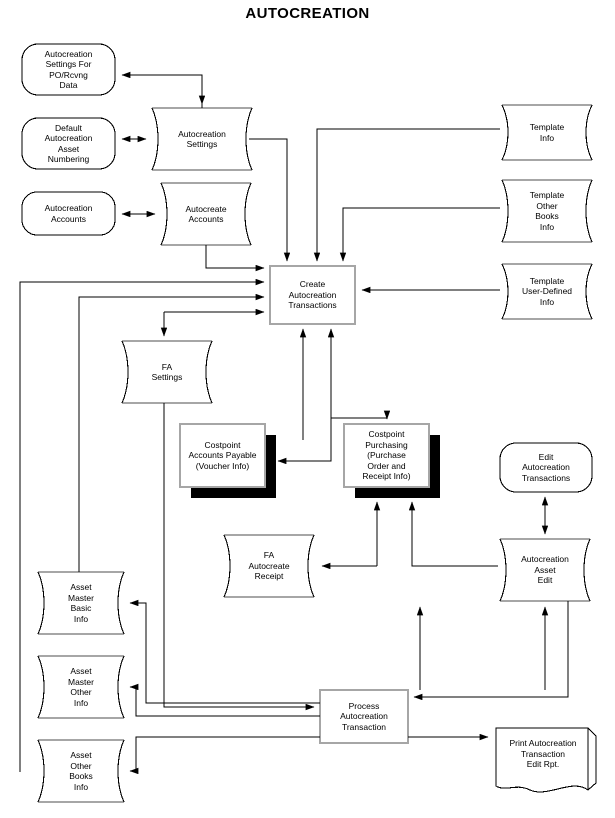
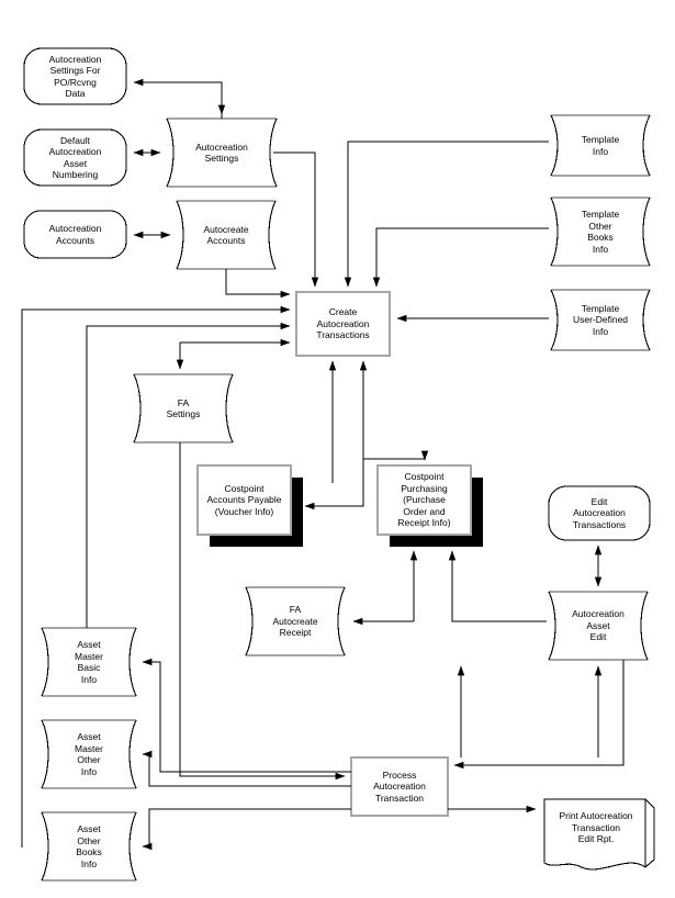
- AUTOCREATION
  Autocreation
  Settings For
  PO/Rcvng
  Data
  Default
  Autocreation
  Asset
  Numbering
  Autocreation
  Accounts
  Autocreation
  Settings
  Autocreate
  Accounts
  Create
  Autocreation
  Transactions
  Template
  Info
  Template
  Other
  Books
  Info
  Template
  User-Defined
  Info
  FA
  Settings
  Costpoint
  Accounts Payable
  (Voucher Info)
  Costpoint
  Purchasing
  (Purchase
  Order and
  Receipt Info)
  Edit
  Autocreation
  Transactions
  Autocreation
  Asset
  Edit
  FA
  Autocreate
  Receipt
  Asset
  Master
  Basic
  Info
  Asset
  Master
  Other
  Info
  Asset
  Other
  Books
  Info
  Process
  Autocreation
  Transaction
  Print Autocreation
  Transaction
  Edit Rpt.
